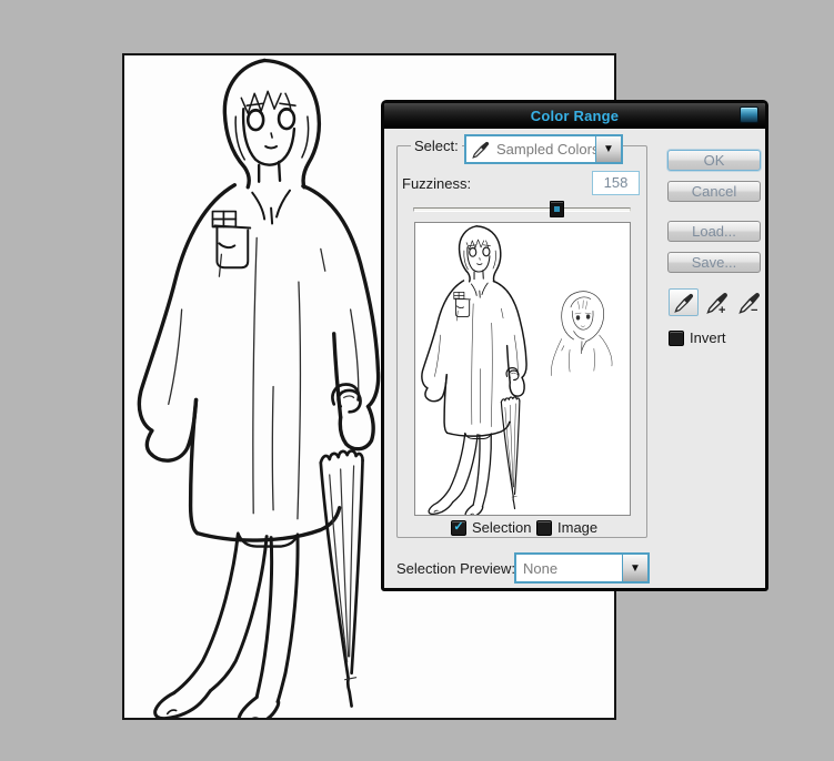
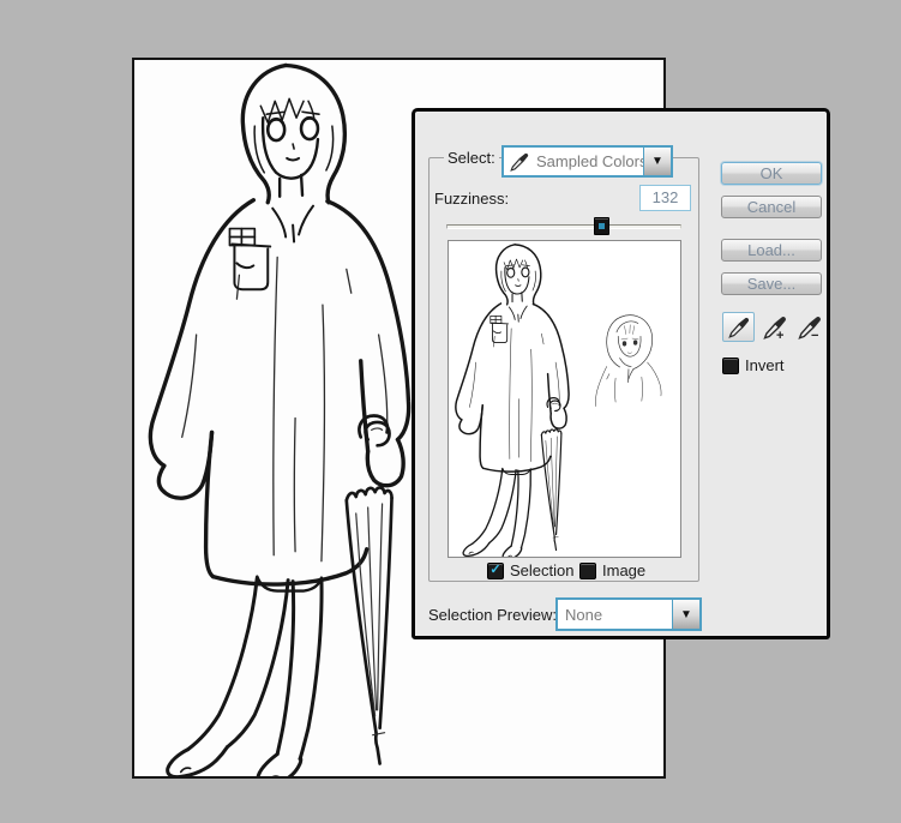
- Color Range
  Select:
  Sampled Color
  ▼
  Fuzziness:
- 158
+ 132
  ✓
  Selection
  Image
  Selection Preview
  None
  ▼
  OK
  Cancel
  Load...
  Save...
  +
  −
  Invert
